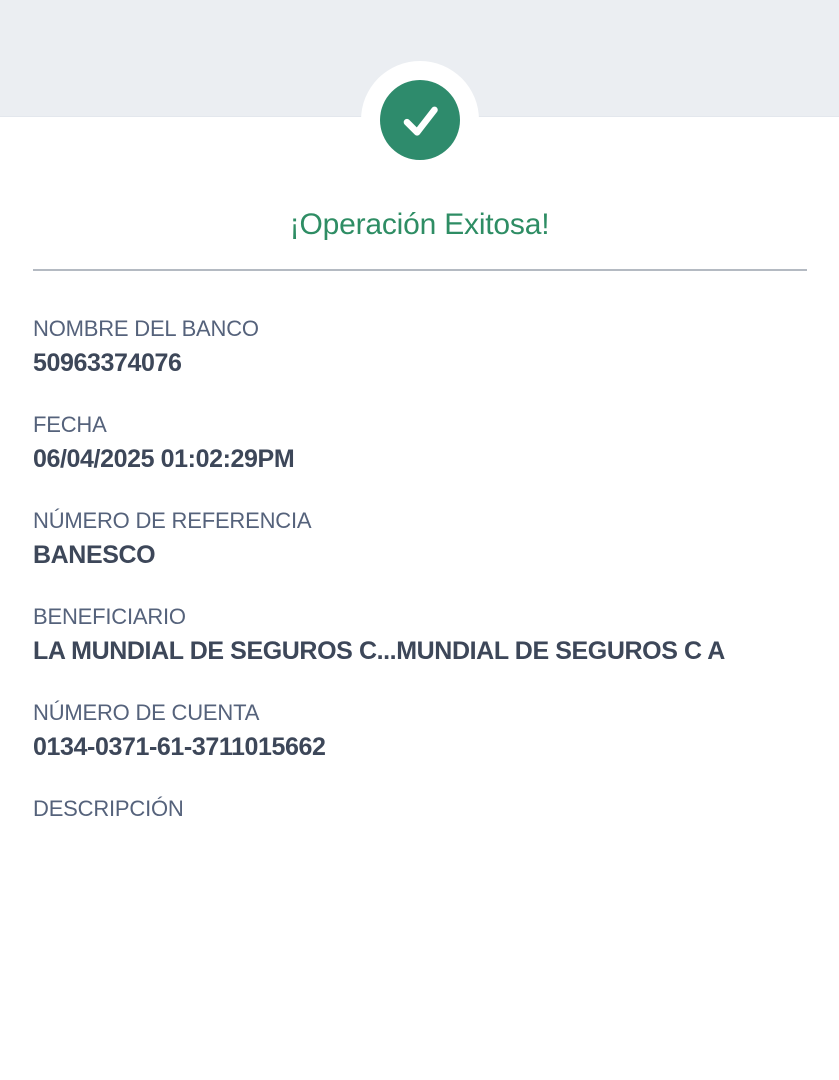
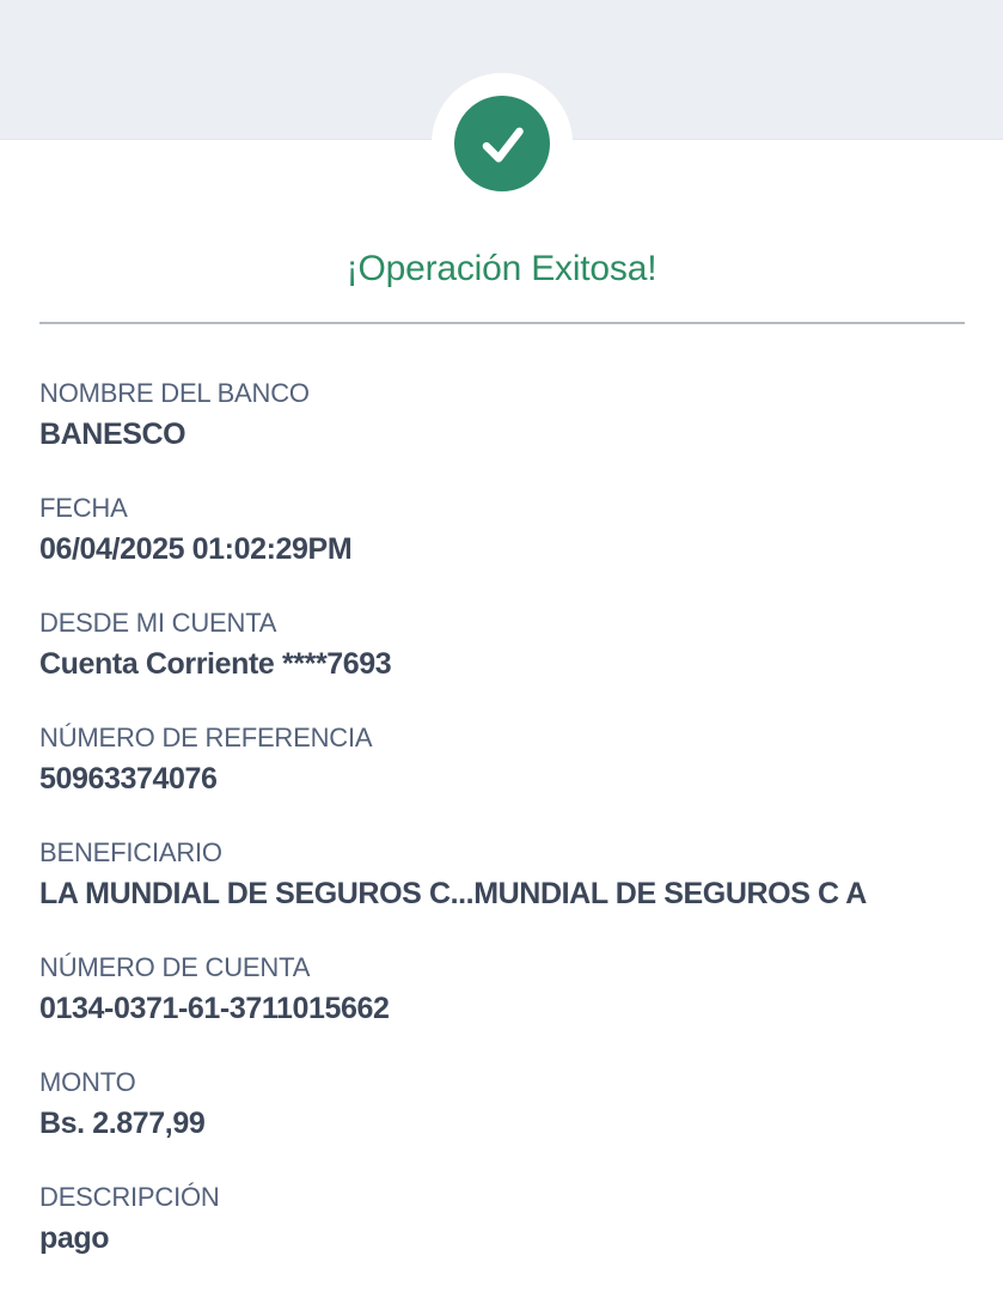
  ¡Operación Exitosa!
  NOMBRE DEL BANCO
- 50963374076
+ BANESCO
  FECHA
  06/04/2025 01:02:29PM
+ DESDE MI CUENTA
+ Cuenta Corriente ****7693
  NÚMERO DE REFERENCIA
- BANESCO
+ 50963374076
  BENEFICIARIO
  LA MUNDIAL DE SEGUROS C...MUNDIAL DE SEGUROS C A
  NÚMERO DE CUENTA
  0134-0371-61-3711015662
+ MONTO
+ Bs. 2.877,99
  DESCRIPCIÓN
+ pago
